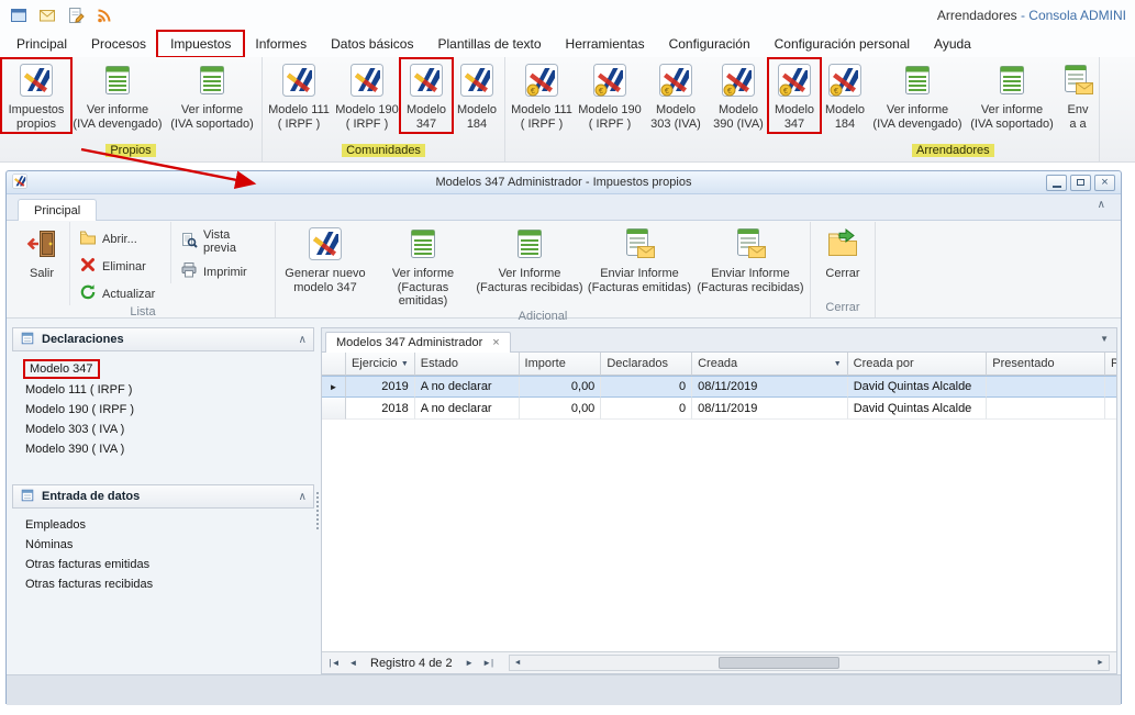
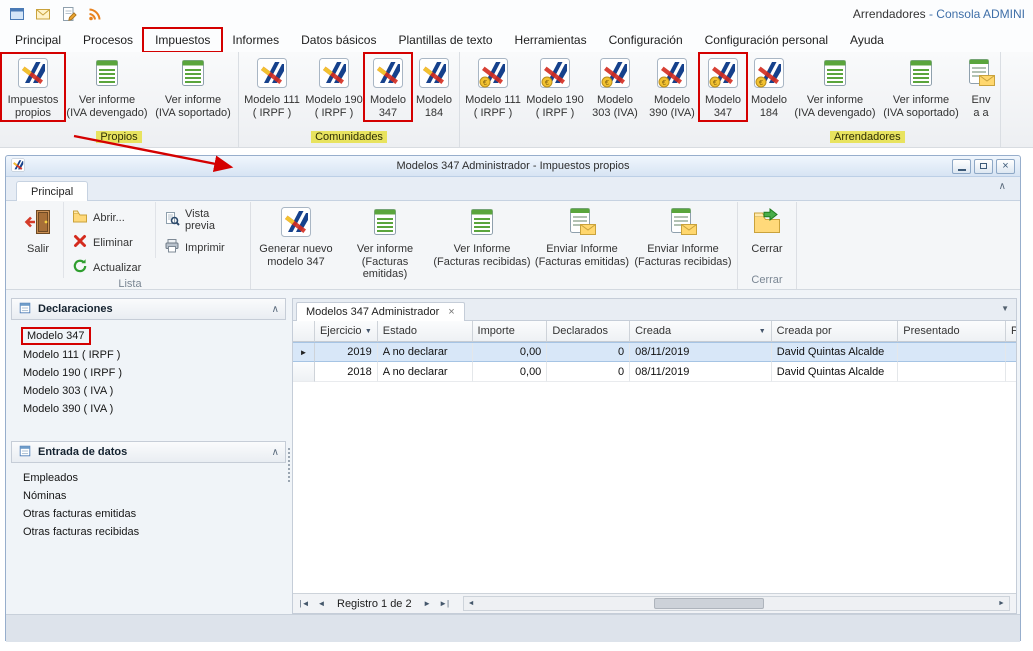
  Arrendadores - Consola ADMINI
  Principal
  Procesos
  Impuestos
  Informes
  Datos básicos
  Plantillas de texto
  Herramientas
  Configuración
  Configuración personal
  Ayuda
  Impuestos
  propios
  Ver informe
  (IVA devengado)
  Ver informe
  (IVA soportado)
  Propios
  Modelo 111
  ( IRPF )
  Modelo 190
  ( IRPF )
  Modelo
  347
  Modelo
  184
  Comunidades
  Modelo 111
  ( IRPF )
  Modelo 190
  ( IRPF )
  Modelo
  303 (IVA)
  Modelo
  390 (IVA)
  Modelo
  347
  Modelo
  184
  Ver informe
  (IVA devengado)
  Ver informe
  (IVA soportado)
  Env
  a a
  Arrendadores
  Modelos 347 Administrador - Impuestos propios
  ×
  Principal
  ∧
  Salir
  Abrir...
  Eliminar
  Actualizar
  Vista previa
  Imprimir
  Lista
  Generar nuevo
  modelo 347
  Ver informe
  (Facturas emitidas)
  Ver Informe
  (Facturas recibidas)
  Enviar Informe
  (Facturas emitidas)
  Enviar Informe
  (Facturas recibidas)
- Adicional
  Cerrar
  Cerrar
  Declaraciones
  ∧
  Modelo 347
  Modelo 111 ( IRPF )
  Modelo 190 ( IRPF )
  Modelo 303 ( IVA )
  Modelo 390 ( IVA )
  Entrada de datos
  ∧
  Empleados
  Nóminas
  Otras facturas emitidas
  Otras facturas recibidas
  Modelos 347 Administrador
  ×
  ▼
  Ejercicio
  Estado
  Importe
  Declarados
  Creada
  Creada por
  Presentado
  P
  ►
  2019
  A no declarar
  0,00
  0
  08/11/2019
  David Quintas Alcalde
  2018
  A no declarar
  0,00
  0
  08/11/2019
  David Quintas Alcalde
  |◄
  ◄
- Registro 4 de 2
+ Registro 1 de 2
  ►
  ►|
